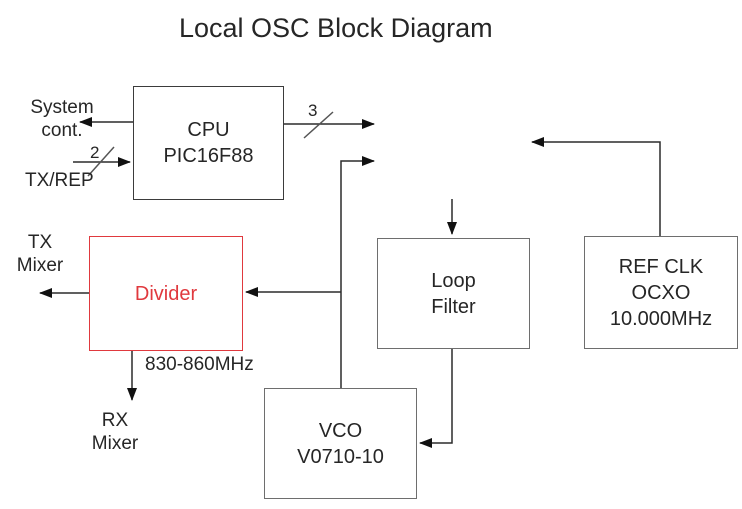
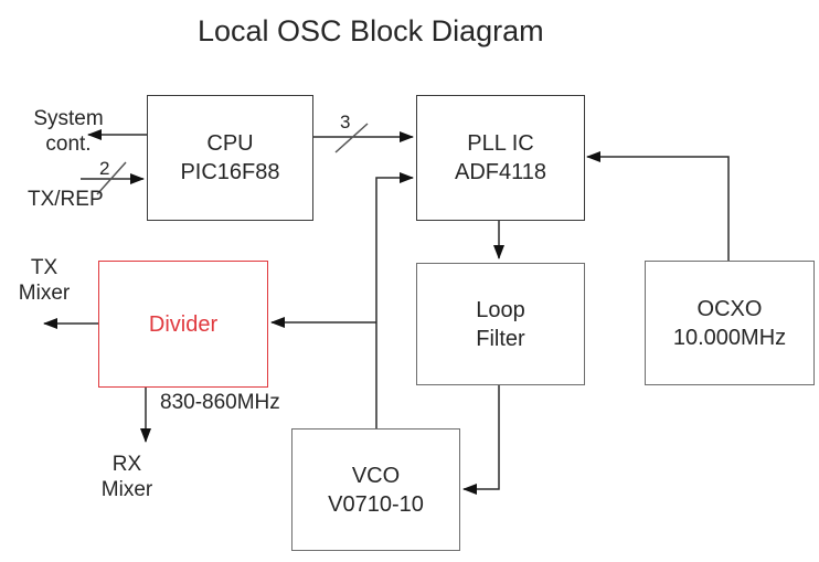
  Local OSC Block Diagram
  CPU
  PIC16F88
+ PLL IC
+ ADF4118
  Loop
  Filter
- REF CLK
  OCXO
  10.000MHz
  VCO
  V0710-10
  Divider
  System
  cont.
  2
  TX/REP
  3
  TX
  Mixer
  RX
  Mixer
  830-860MHz
